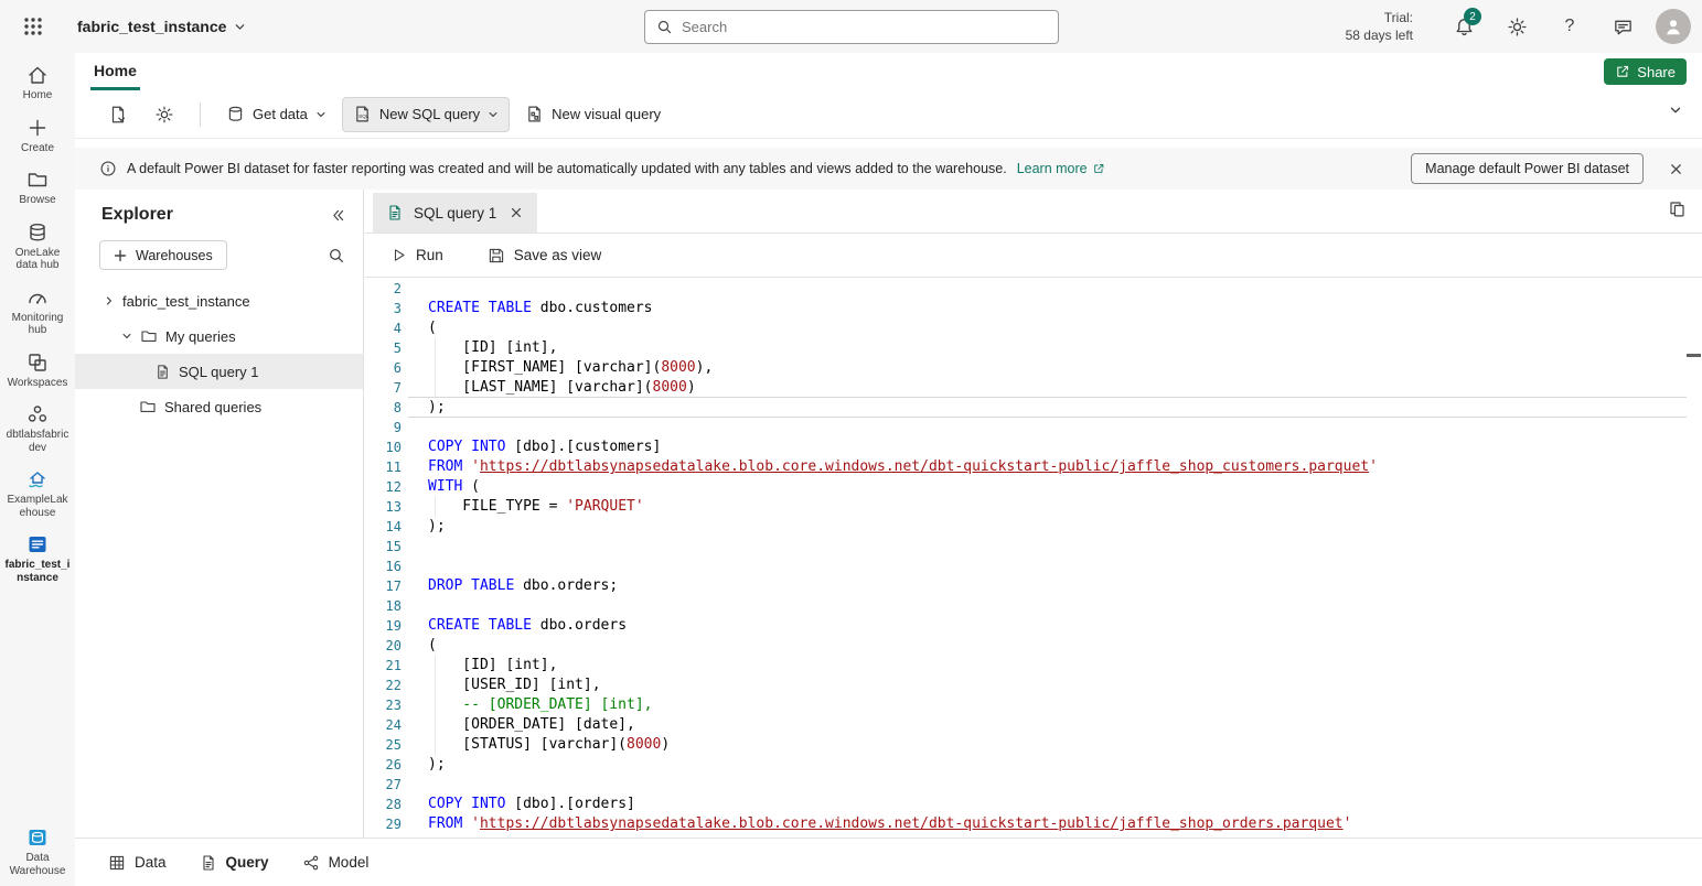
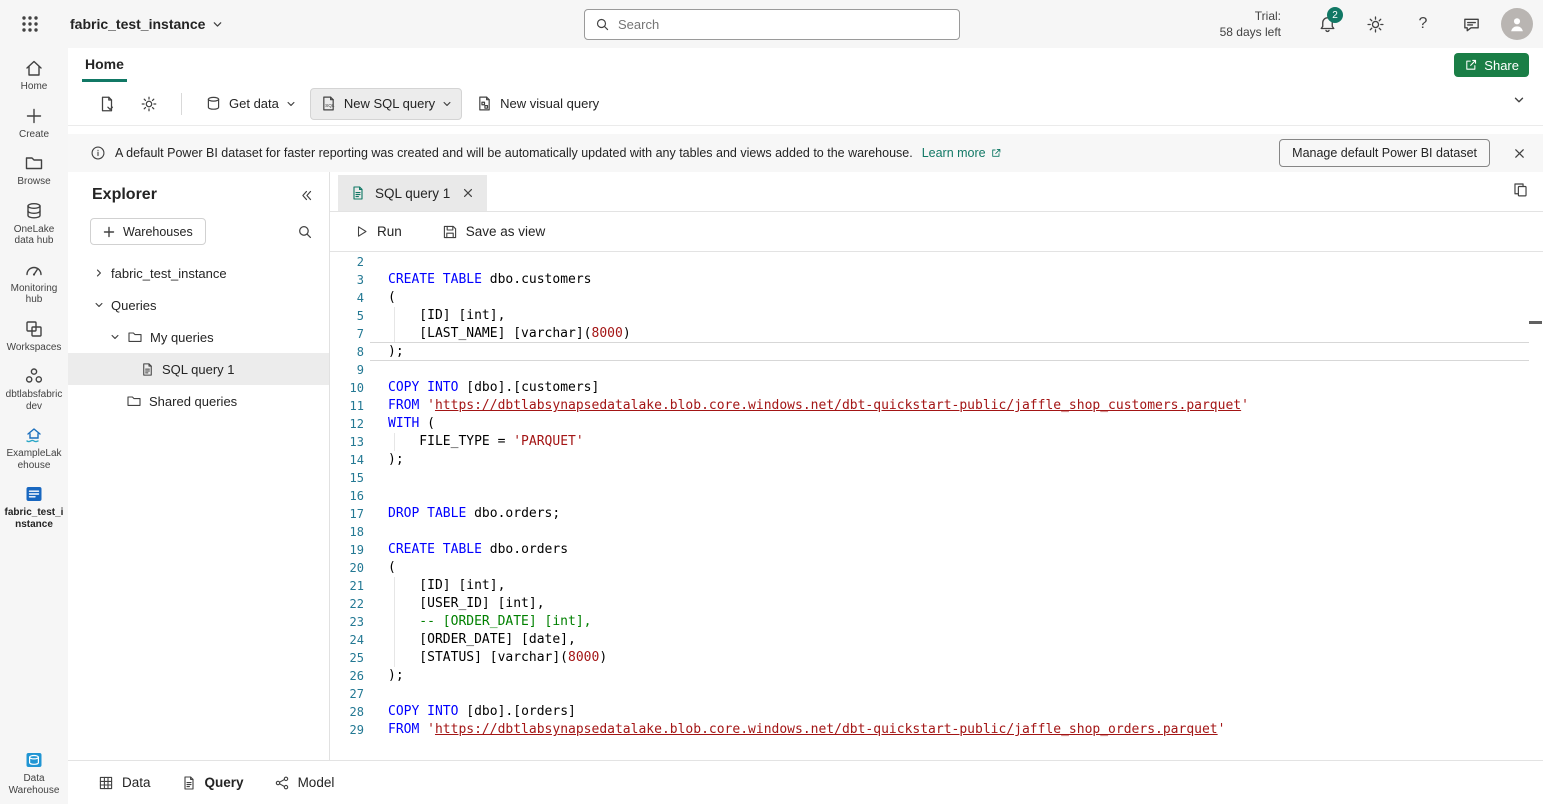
  fabric_test_instance
  Search
  Trial:
  58 days left
  2
  ?
  Home
  Create
  Browse
  OneLake data hub
  Monitoring hub
  Workspaces
  dbtlabsfabricdev
  ExampleLakehouse
  fabric_test_instance
  Data Warehouse
  Home
  Share
  Get data
  New SQL query
  New visual query
  A default Power BI dataset for faster reporting was created and will be automatically updated with any tables and views added to the warehouse.
  Learn more
  Manage default Power BI dataset
  Explorer
  Warehouses
  fabric_test_instance
+ Queries
  My queries
  SQL query 1
  Shared queries
  SQL query 1
  Run
  Save as view
  2
  3
  CREATE TABLE dbo.customers
  4
  (
  5
  [ID] [int],
- 6
- [FIRST_NAME] [varchar](8000),
  7
  [LAST_NAME] [varchar](8000)
  8
  );
  9
  10
  COPY INTO [dbo].[customers]
  11
  FROM 'https://dbtlabsynapsedatalake.blob.core.windows.net/dbt-quickstart-public/jaffle_shop_customers.parquet'
  12
  WITH (
  13
  FILE_TYPE = 'PARQUET'
  14
  );
  15
  16
  17
  DROP TABLE dbo.orders;
  18
  19
  CREATE TABLE dbo.orders
  20
  (
  21
  [ID] [int],
  22
  [USER_ID] [int],
  23
  -- [ORDER_DATE] [int],
  24
  [ORDER_DATE] [date],
  25
  [STATUS] [varchar](8000)
  26
  );
  27
  28
  COPY INTO [dbo].[orders]
  29
  FROM 'https://dbtlabsynapsedatalake.blob.core.windows.net/dbt-quickstart-public/jaffle_shop_orders.parquet'
  Data
  Query
  Model
